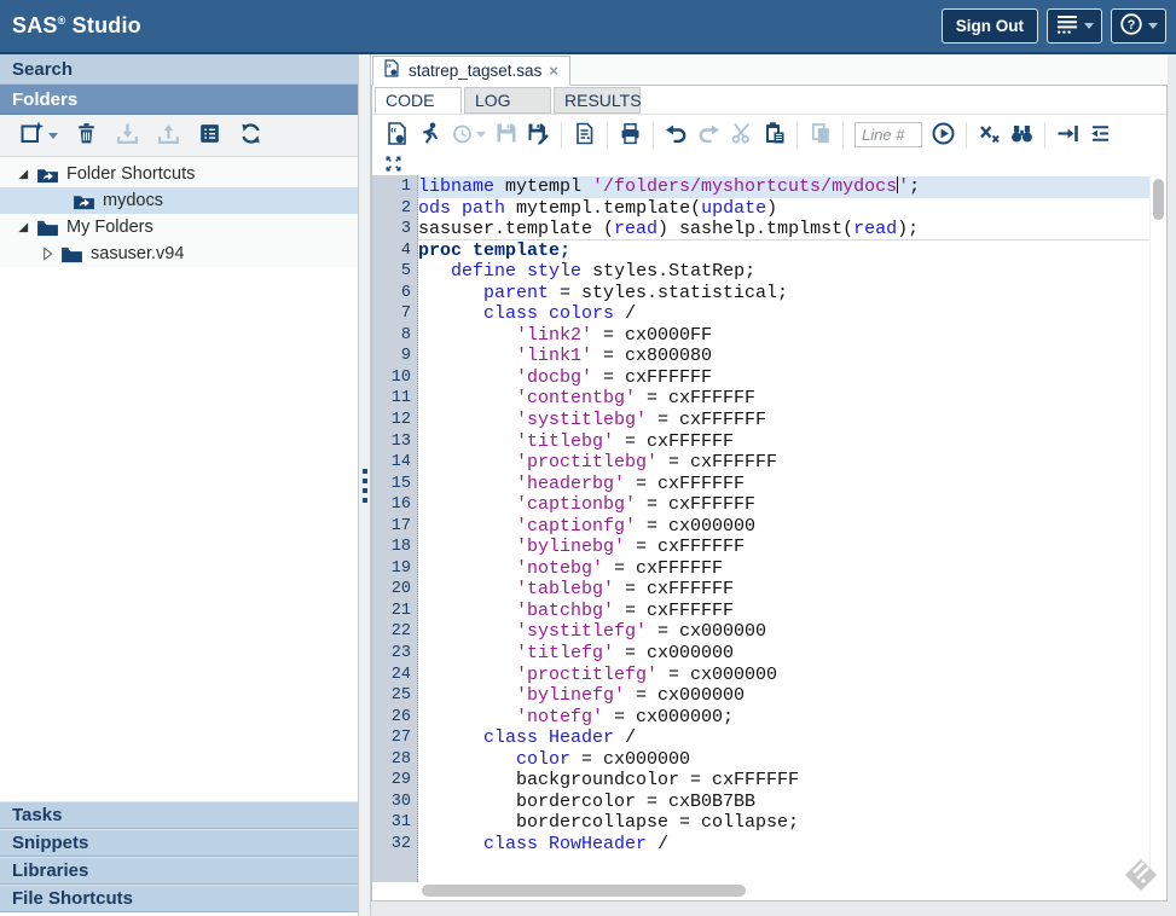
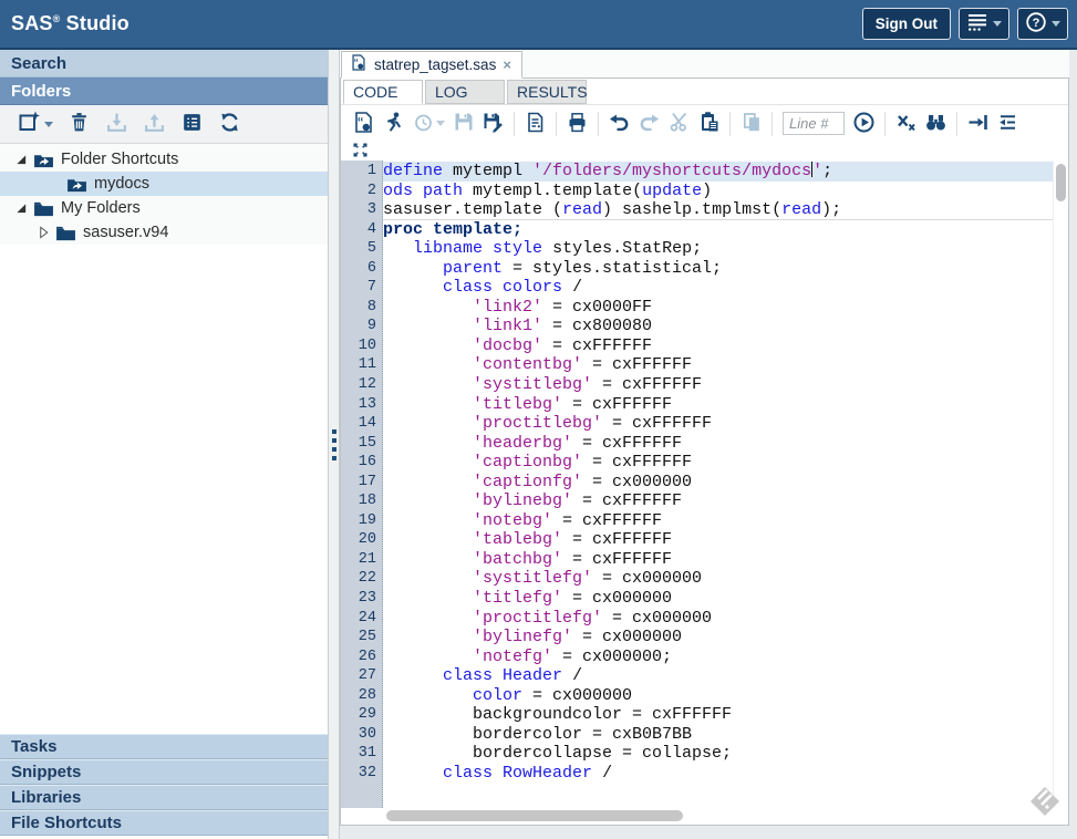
  SAS® Studio
  Sign Out
  ?
  Search
  Folders
  Folder Shortcuts
  mydocs
  My Folders
  sasuser.v94
  Tasks
  Snippets
  Libraries
  File Shortcuts
  statrep_tagset.sas
  ×
  CODE
  LOG
  RESULTS
  Line #
  1
  2
  3
  4
  5
  6
  7
  8
  9
  10
  11
  12
  13
  14
  15
  16
  17
  18
  19
  20
  21
  22
  23
  24
  25
  26
  27
  28
  29
  30
  31
  32
- libname mytempl '/folders/myshortcuts/mydocs';
+ define mytempl '/folders/myshortcuts/mydocs';
  ods path mytempl.template(update)
  sasuser.template (read) sashelp.tmplmst(read);
  proc template;
- define style styles.StatRep;
+ libname style styles.StatRep;
  parent = styles.statistical;
  class colors /
  'link2' = cx0000FF
  'link1' = cx800080
  'docbg' = cxFFFFFF
  'contentbg' = cxFFFFFF
  'systitlebg' = cxFFFFFF
  'titlebg' = cxFFFFFF
  'proctitlebg' = cxFFFFFF
  'headerbg' = cxFFFFFF
  'captionbg' = cxFFFFFF
  'captionfg' = cx000000
  'bylinebg' = cxFFFFFF
  'notebg' = cxFFFFFF
  'tablebg' = cxFFFFFF
  'batchbg' = cxFFFFFF
  'systitlefg' = cx000000
  'titlefg' = cx000000
  'proctitlefg' = cx000000
  'bylinefg' = cx000000
  'notefg' = cx000000;
  class Header /
  color = cx000000
  backgroundcolor = cxFFFFFF
  bordercolor = cxB0B7BB
  bordercollapse = collapse;
  class RowHeader /
